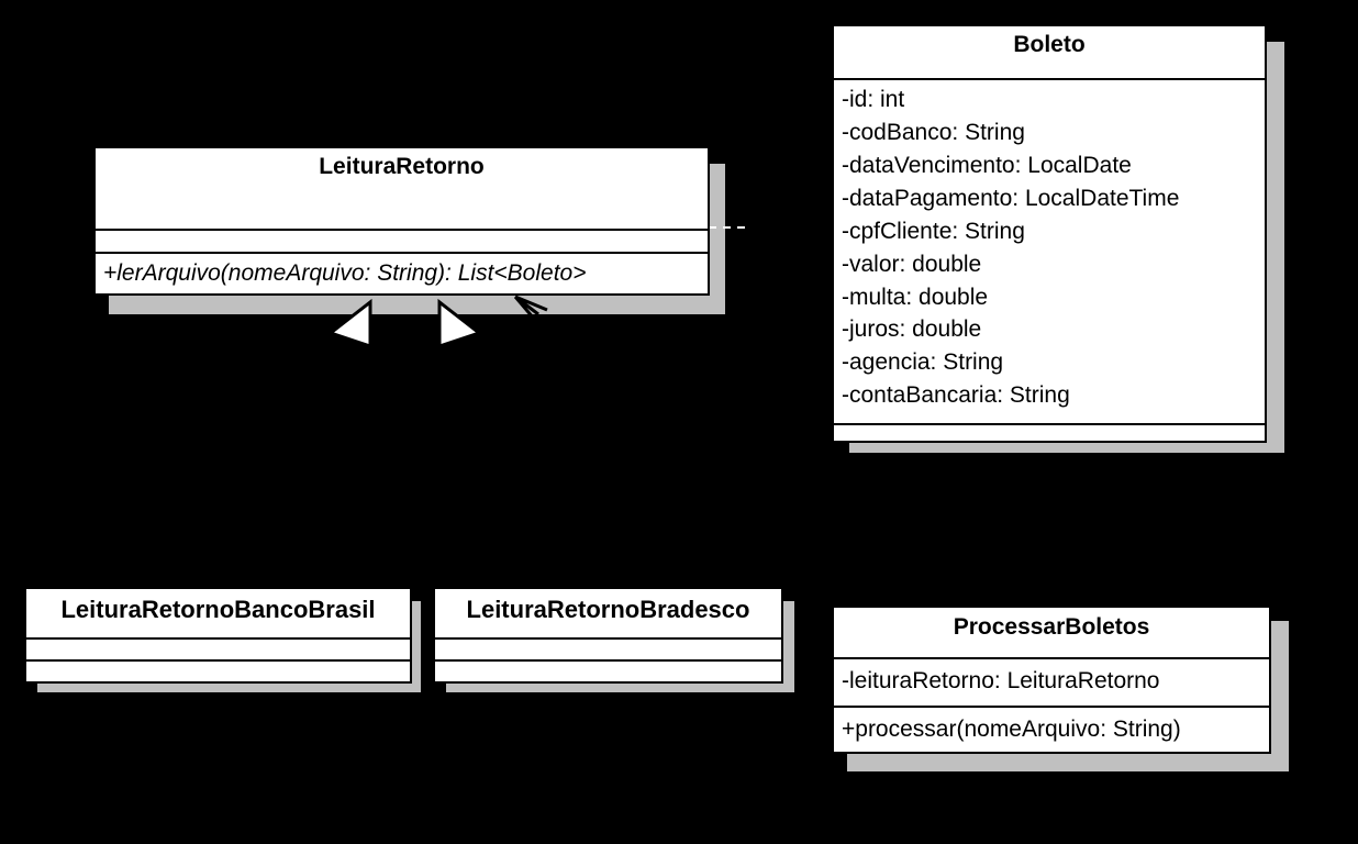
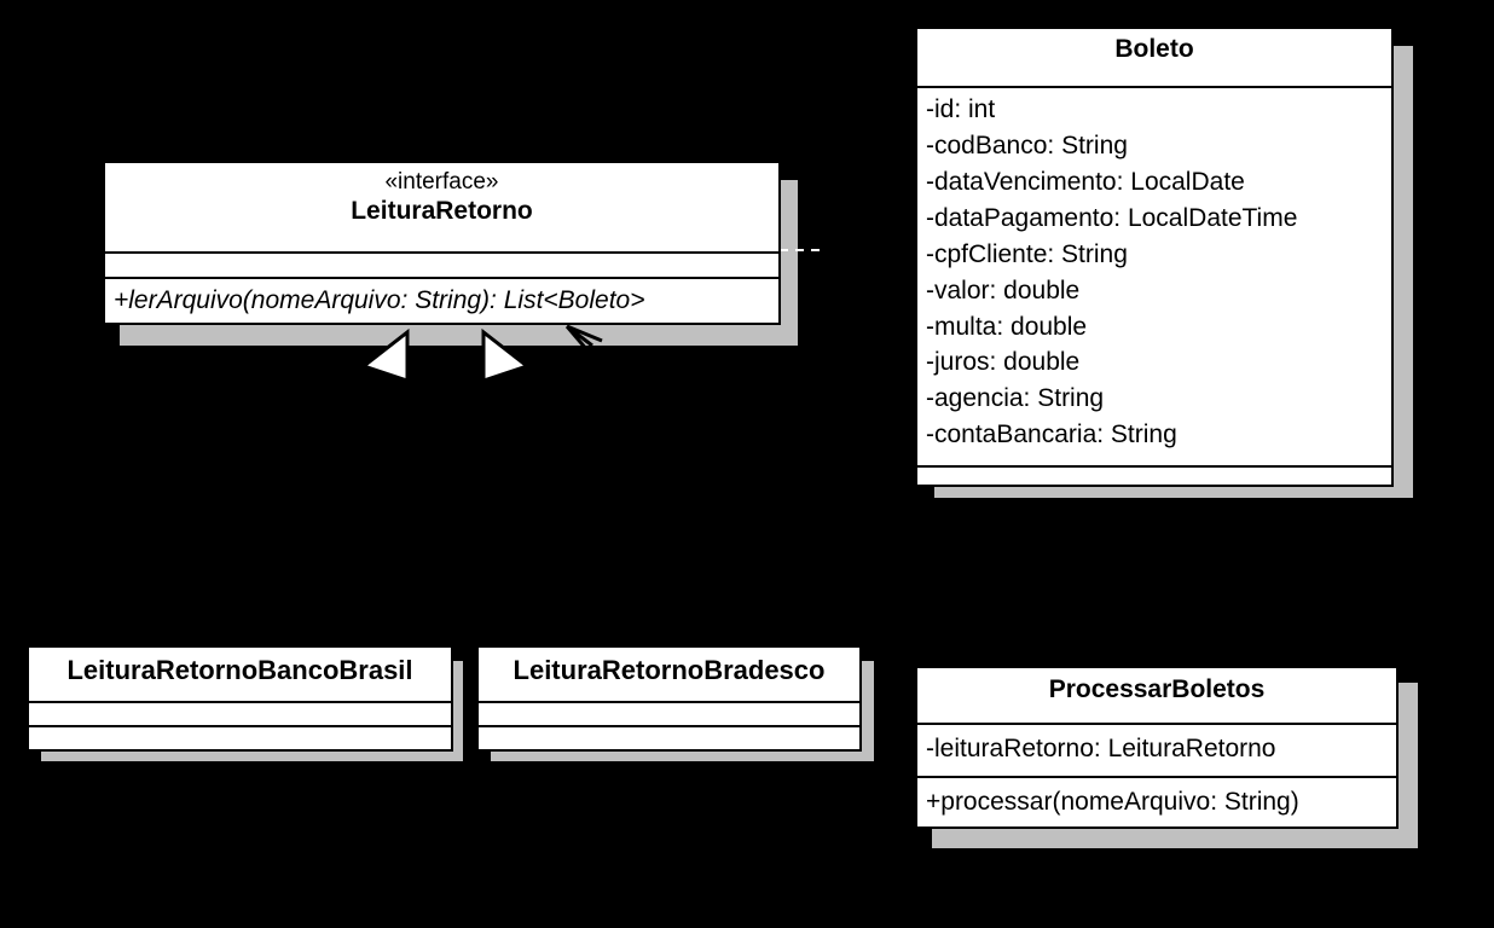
  Boleto
  -id: int
  -codBanco: String
  -dataVencimento: LocalDate
  -dataPagamento: LocalDateTime
  -cpfCliente: String
  -valor: double
  -multa: double
  -juros: double
  -agencia: String
  -contaBancaria: String
+ «interface»
  LeituraRetorno
  +lerArquivo(nomeArquivo: String): List<Boleto>
  LeituraRetornoBancoBrasil
  LeituraRetornoBradesco
  ProcessarBoletos
  -leituraRetorno: LeituraRetorno
  +processar(nomeArquivo: String)
